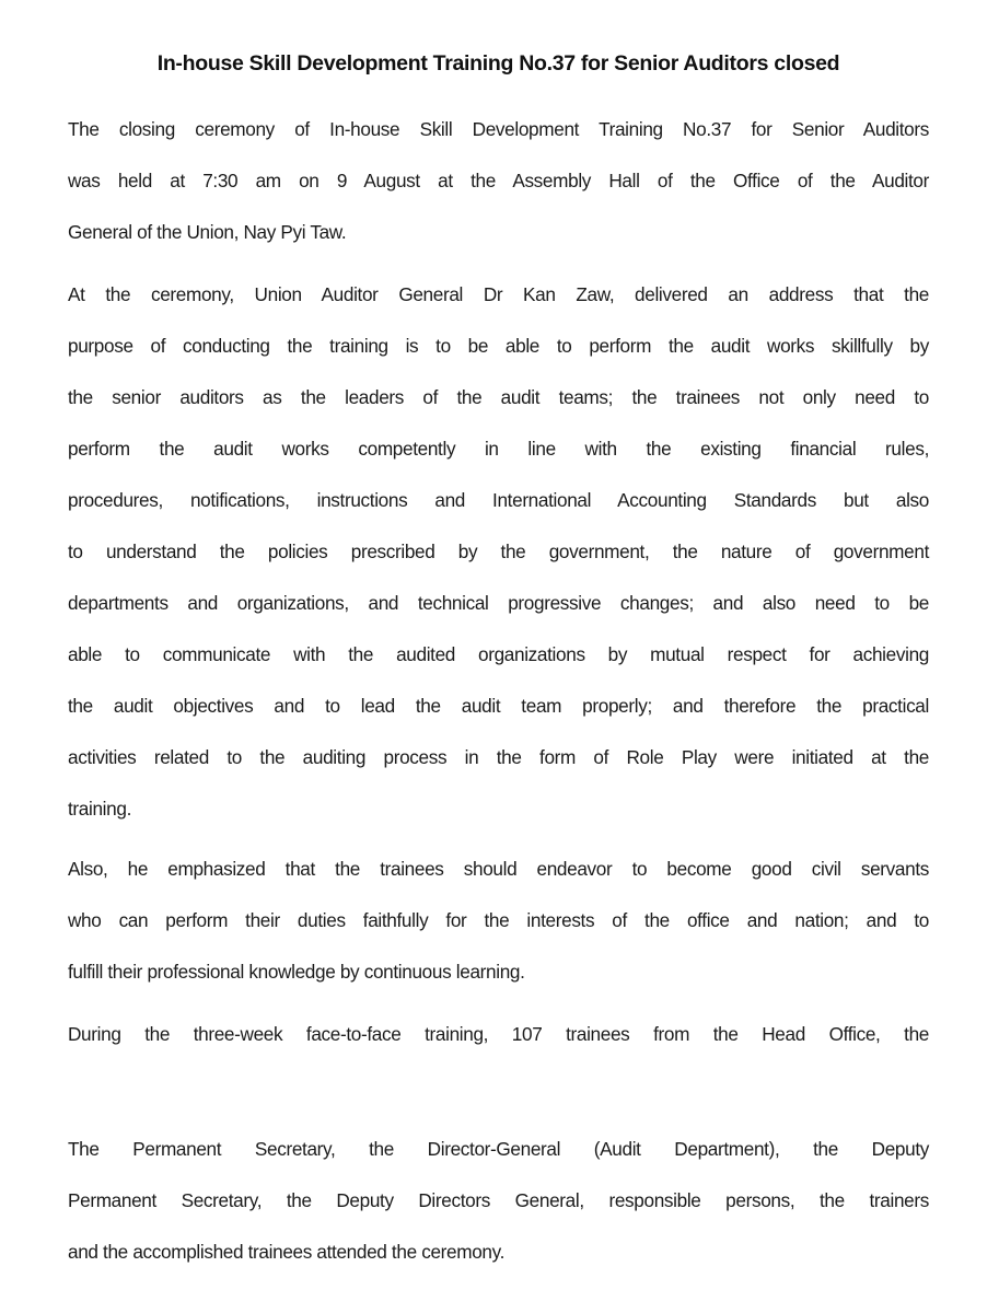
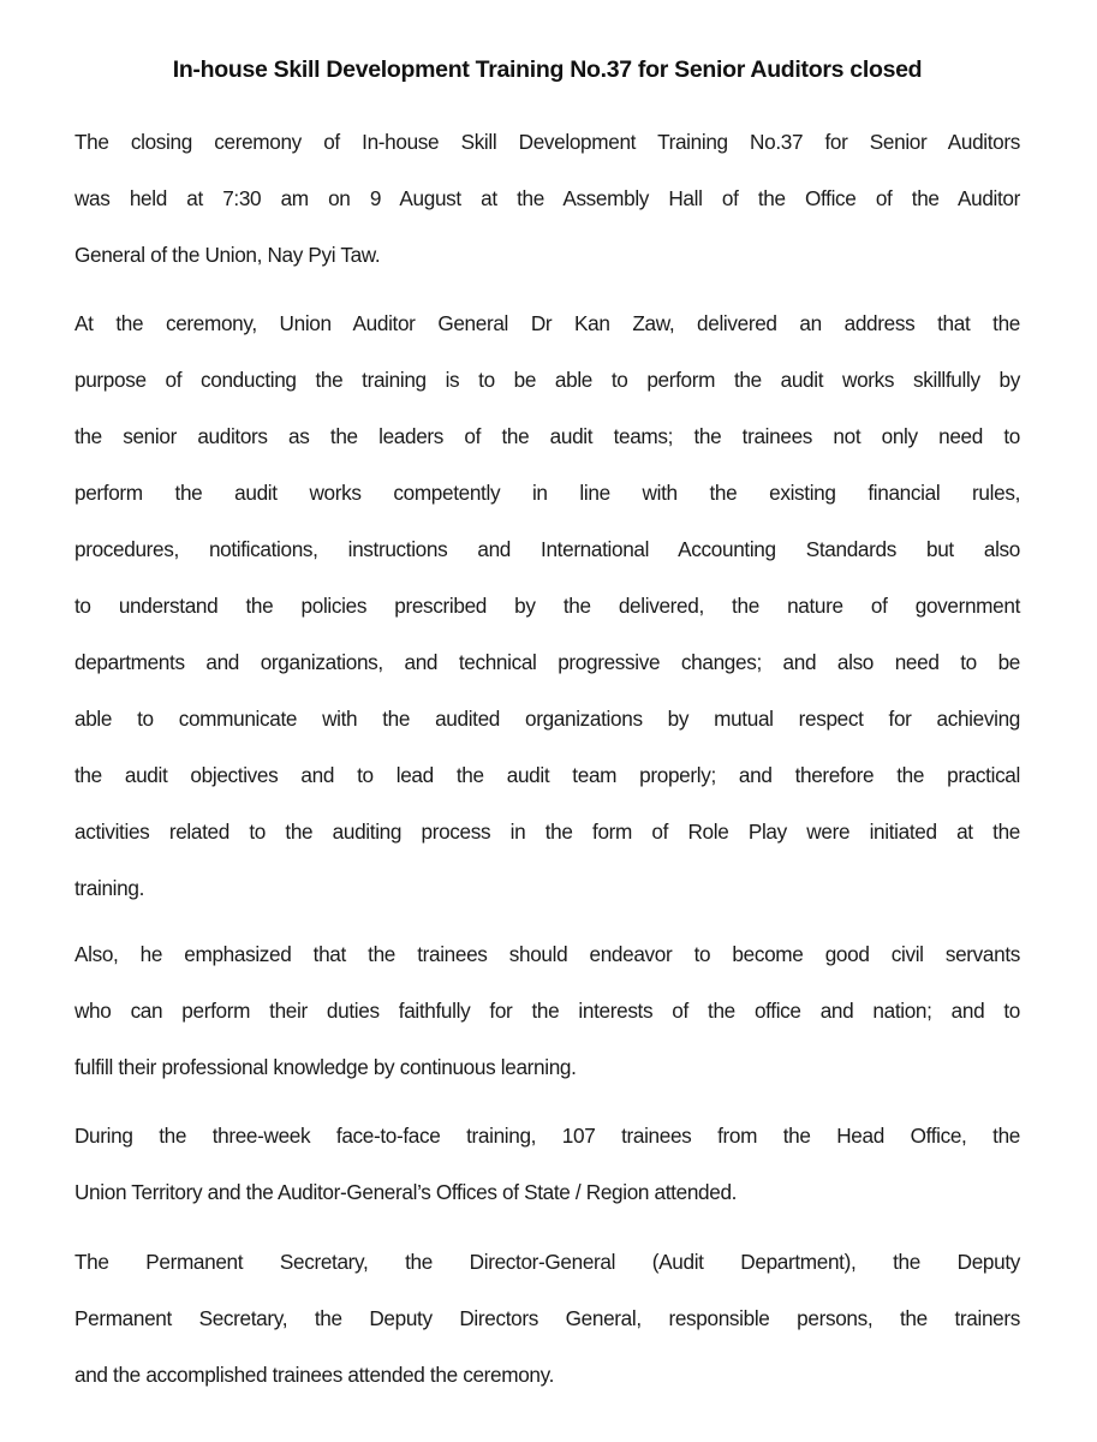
  In-house Skill Development Training No.37 for Senior Auditors closed
  The closing ceremony of In-house Skill Development Training No.37 for Senior Auditors
  was held at 7:30 am on 9 August at the Assembly Hall of the Office of the Auditor
  General of the Union, Nay Pyi Taw.
  At the ceremony, Union Auditor General Dr Kan Zaw, delivered an address that the
  purpose of conducting the training is to be able to perform the audit works skillfully by
  the senior auditors as the leaders of the audit teams; the trainees not only need to
  perform the audit works competently in line with the existing financial rules,
  procedures, notifications, instructions and International Accounting Standards but also
- to understand the policies prescribed by the government, the nature of government
+ to understand the policies prescribed by the delivered, the nature of government
  departments and organizations, and technical progressive changes; and also need to be
  able to communicate with the audited organizations by mutual respect for achieving
  the audit objectives and to lead the audit team properly; and therefore the practical
  activities related to the auditing process in the form of Role Play were initiated at the
  training.
  Also, he emphasized that the trainees should endeavor to become good civil servants
  who can perform their duties faithfully for the interests of the office and nation; and to
  fulfill their professional knowledge by continuous learning.
  During the three-week face-to-face training, 107 trainees from the Head Office, the
+ Union Territory and the Auditor-General’s Offices of State / Region attended.
  The Permanent Secretary, the Director-General (Audit Department), the Deputy
  Permanent Secretary, the Deputy Directors General, responsible persons, the trainers
  and the accomplished trainees attended the ceremony.
